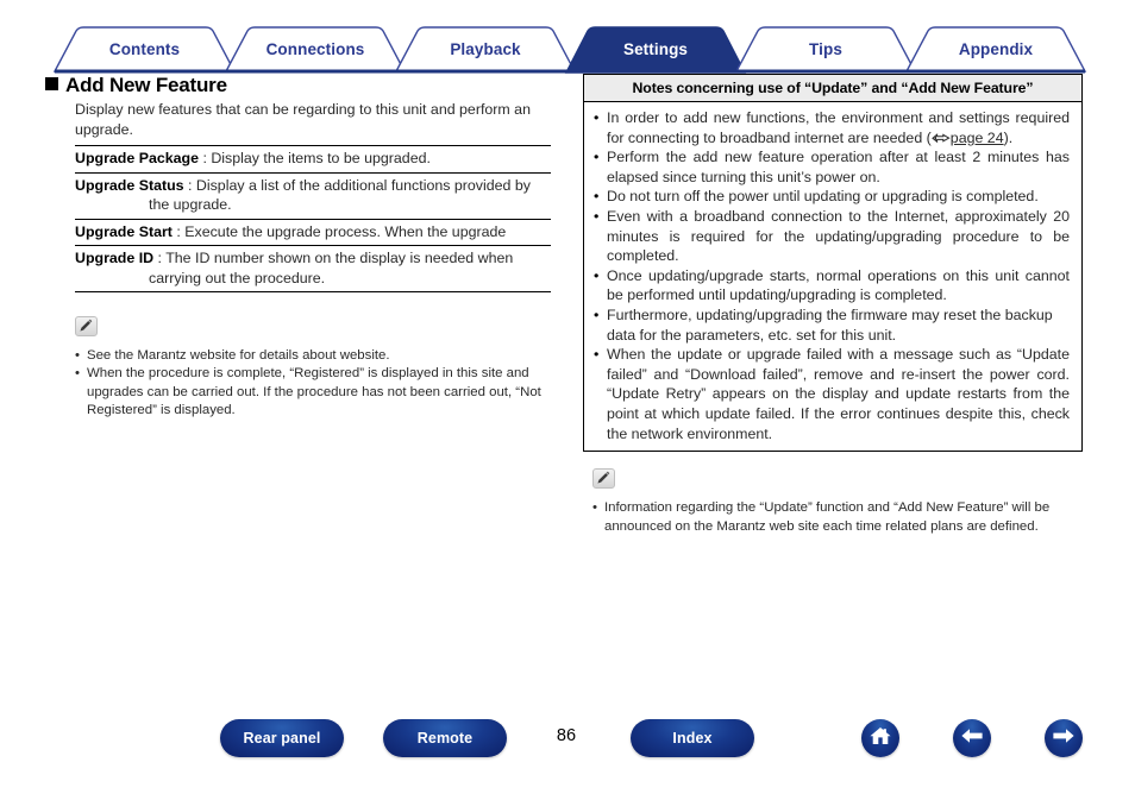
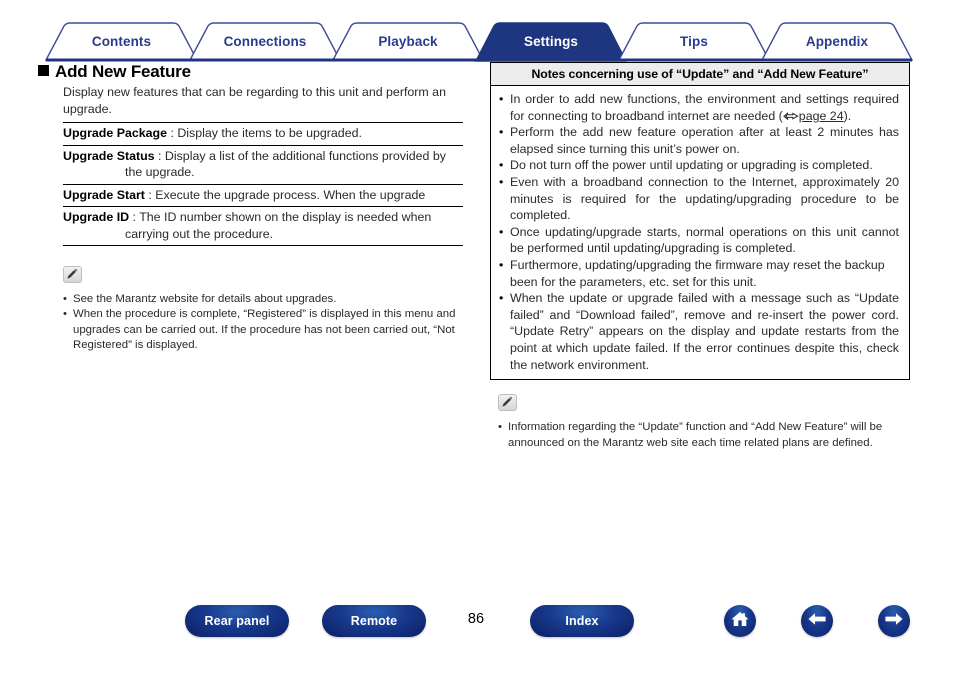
  Contents
  Connections
  Playback
  Settings
  Tips
  Appendix
  Add New Feature
  Display new features that can be regarding to this unit and perform an upgrade.
  Upgrade Package : Display the items to be upgraded.
  Upgrade Status : Display a list of the additional functions provided by
  the upgrade.
  Upgrade Start : Execute the upgrade process. When the upgrade
  Upgrade ID : The ID number shown on the display is needed when
  carrying out the procedure.
- See the Marantz website for details about website.
+ See the Marantz website for details about upgrades.
- When the procedure is complete, “Registered” is displayed in this site and upgrades can be carried out. If the procedure has not been carried out, “Not Registered” is displayed.
+ When the procedure is complete, “Registered” is displayed in this menu and upgrades can be carried out. If the procedure has not been carried out, “Not Registered” is displayed.
  Notes concerning use of “Update” and “Add New Feature”
  In order to add new functions, the environment and settings required for connecting to broadband internet are needed ( page 24).
  Perform the add new feature operation after at least 2 minutes has elapsed since turning this unit’s power on.
  Do not turn off the power until updating or upgrading is completed.
  Even with a broadband connection to the Internet, approximately 20 minutes is required for the updating/upgrading procedure to be completed.
  Once updating/upgrade starts, normal operations on this unit cannot be performed until updating/upgrading is completed.
- Furthermore, updating/upgrading the firmware may reset the backup data for the parameters, etc. set for this unit.
+ Furthermore, updating/upgrading the firmware may reset the backup been for the parameters, etc. set for this unit.
  When the update or upgrade failed with a message such as “Update failed” and “Download failed”, remove and re-insert the power cord. “Update Retry” appears on the display and update restarts from the point at which update failed. If the error continues despite this, check the network environment.
  Information regarding the “Update” function and “Add New Feature” will be announced on the Marantz web site each time related plans are defined.
  Rear panel
  Remote
  86
  Index
